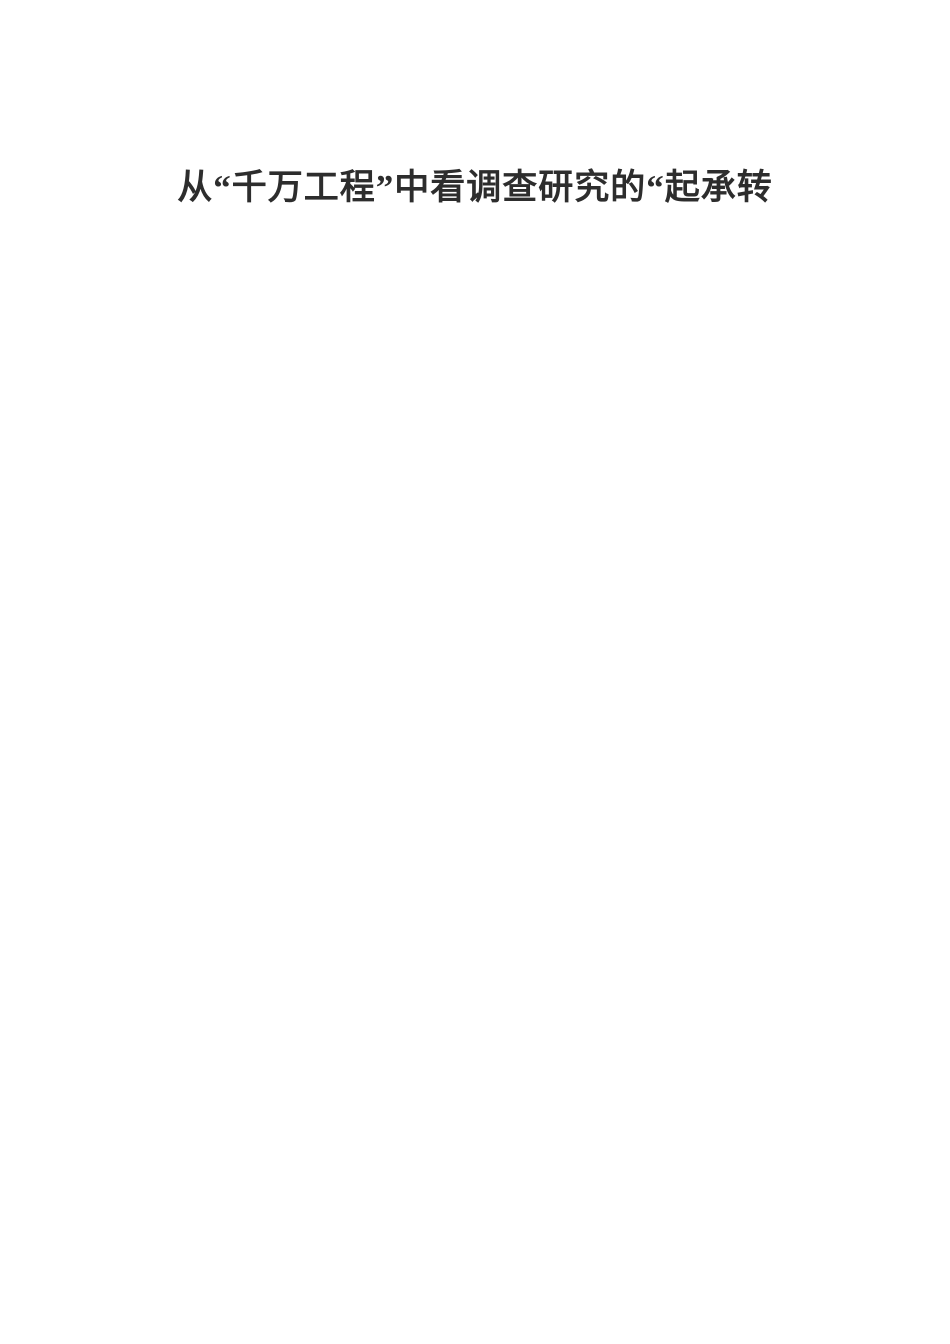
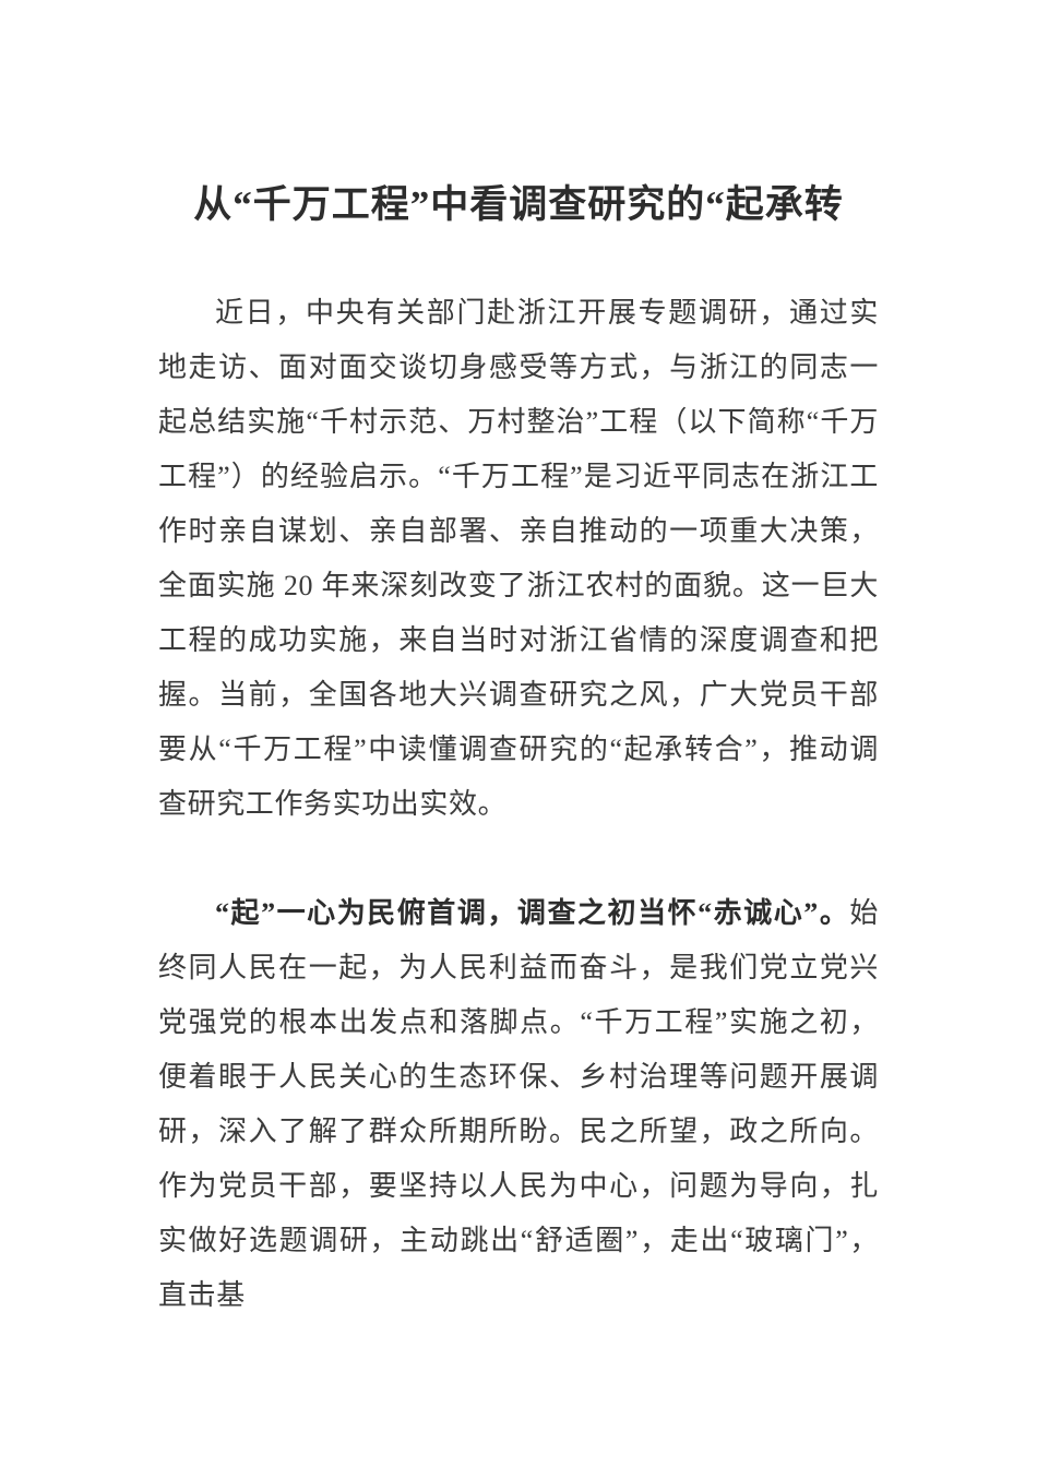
  从“千万工程”中看调查研究的“起承转
+ 近日，中央有关部门赴浙江开展专题调研，通过实地走访、面对面交谈切身感受等方式，与浙江的同志一起总结实施“千村示范、万村整治”工程（以下简称“千万工程”）的经验启示。“千万工程”是习近平同志在浙江工作时亲自谋划、亲自部署、亲自推动的一项重大决策，全面实施 20 年来深刻改变了浙江农村的面貌。这一巨大工程的成功实施，来自当时对浙江省情的深度调查和把握。当前，全国各地大兴调查研究之风，广大党员干部要从“千万工程”中读懂调查研究的“起承转合”，推动调查研究工作务实功出实效。
+ “起”一心为民俯首调，调查之初当怀“赤诚心”。始终同人民在一起，为人民利益而奋斗，是我们党立党兴党强党的根本出发点和落脚点。“千万工程”实施之初，便着眼于人民关心的生态环保、乡村治理等问题开展调研，深入了解了群众所期所盼。民之所望，政之所向。作为党员干部，要坚持以人民为中心，问题为导向，扎实做好选题调研，主动跳出“舒适圈”，走出“玻璃门”，直击基
